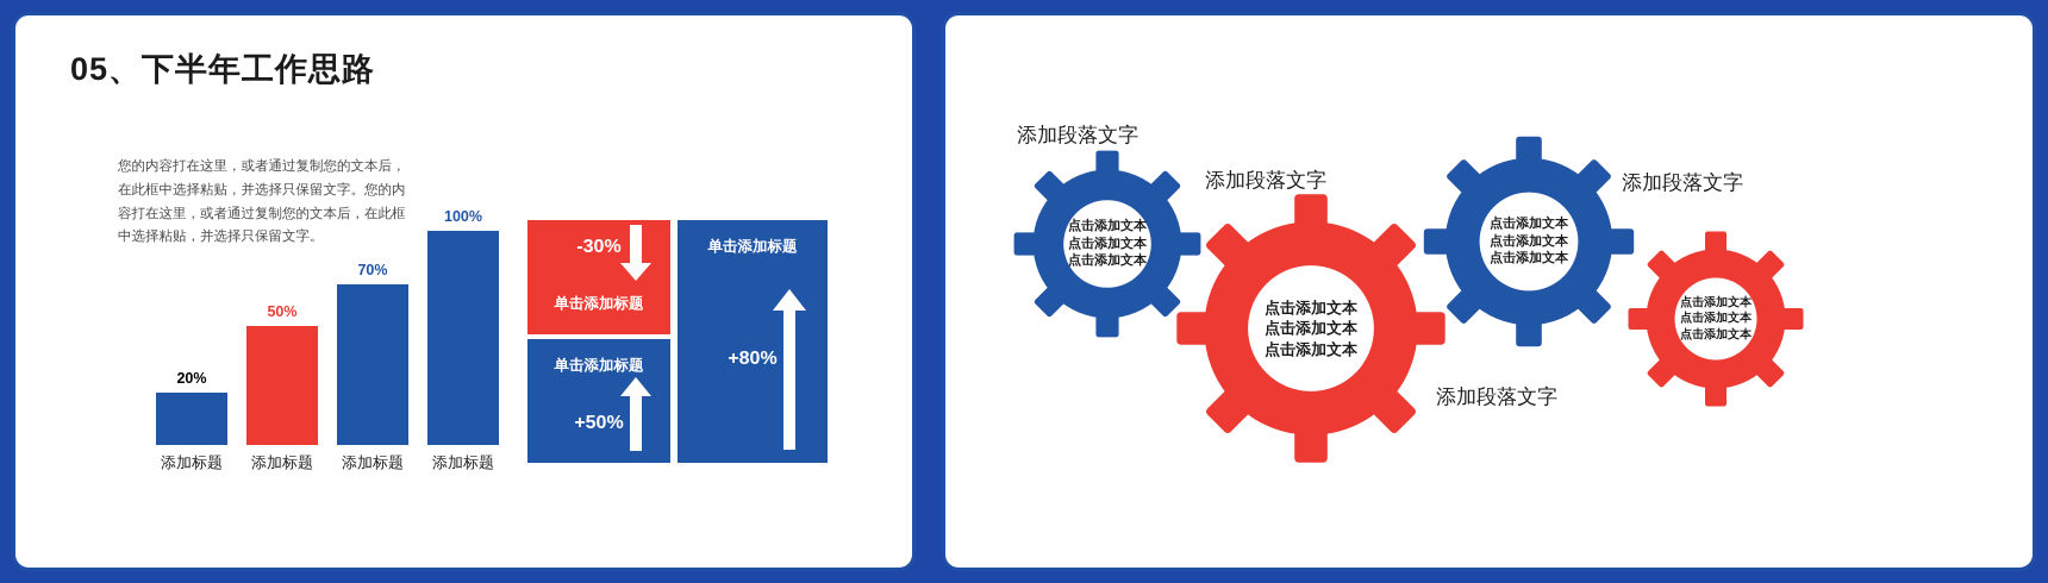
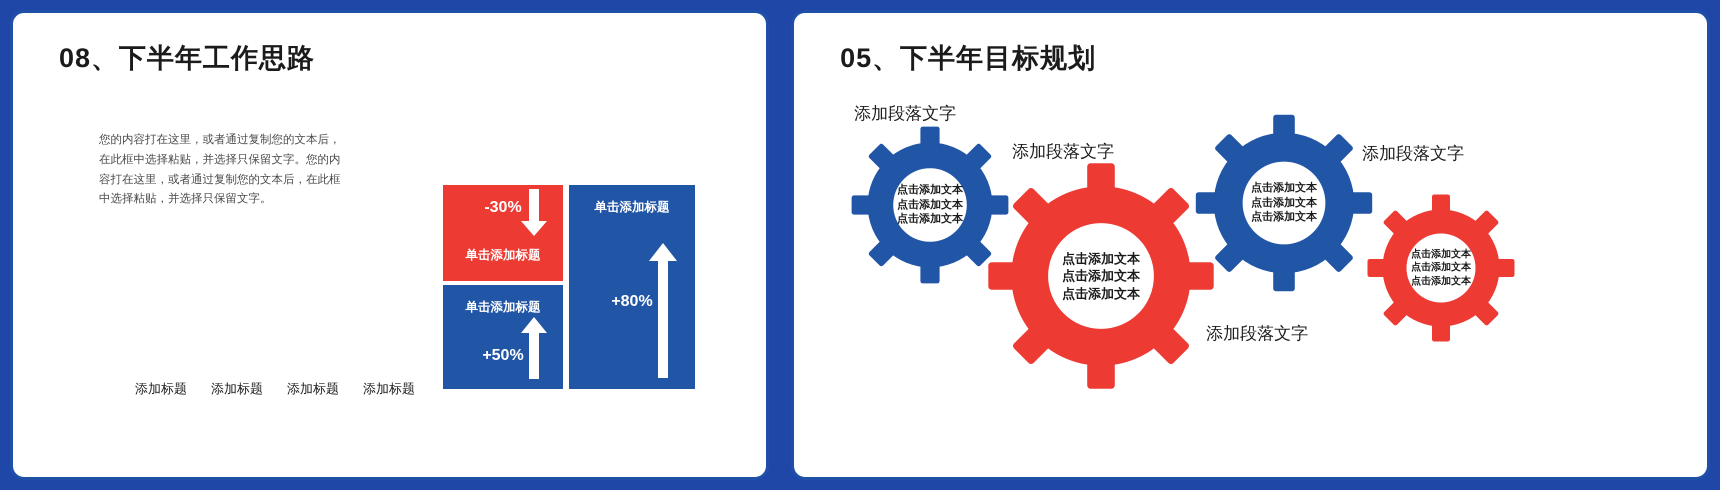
- 05、下半年工作思路
+ 08、下半年工作思路
  您的内容打在这里，或者通过复制您的文本后，在此框中选择粘贴，并选择只保留文字。您的内容打在这里，或者通过复制您的文本后，在此框中选择粘贴，并选择只保留文字。
- 20%
- 50%
- 70%
- 100%
  添加标题
  添加标题
  添加标题
  添加标题
  -30%
  单击添加标题
  单击添加标题
  +50%
  单击添加标题
  +80%
+ 05、下半年目标规划
  点击添加文本
  点击添加文本
  点击添加文本
  点击添加文本
  点击添加文本
  点击添加文本
  点击添加文本
  点击添加文本
  点击添加文本
  点击添加文本
  点击添加文本
  点击添加文本
  添加段落文字
  添加段落文字
  添加段落文字
  添加段落文字
